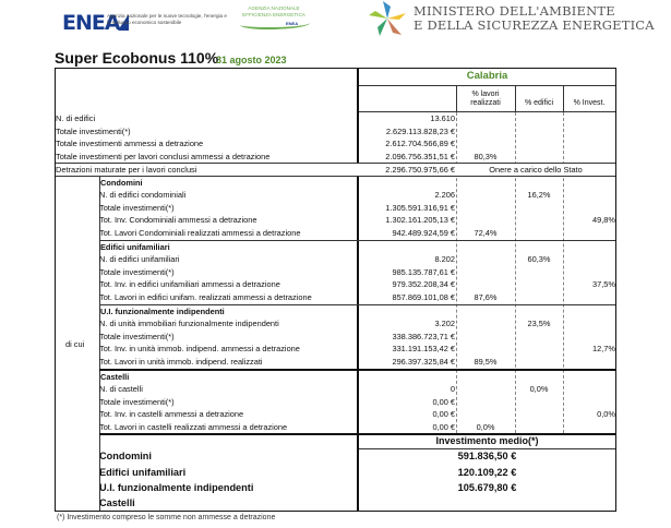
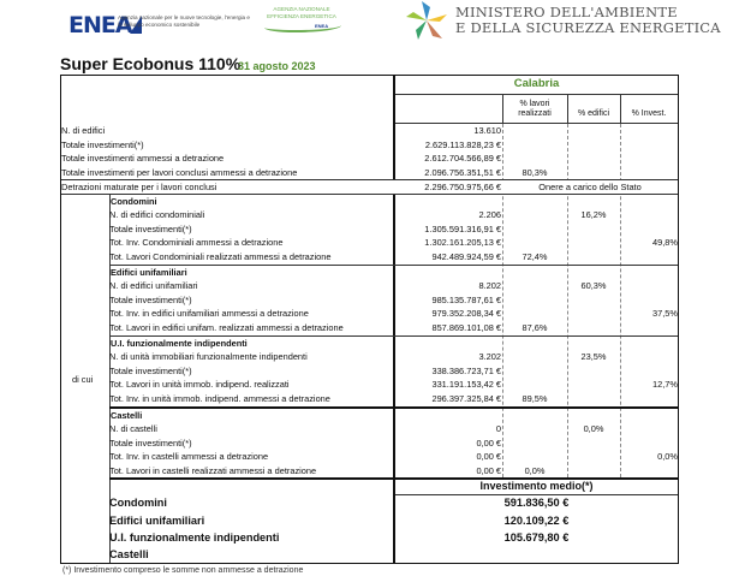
  ENEA
  MINISTERO DELL'AMBIENTE
  E DELLA SICUREZZA ENERGETICA
  Super Ecobonus 110%
  31 agosto 2023
  Calabria
  N. di edifici
  13.610
  Totale investimenti(*)
  2.629.113.828,23 €
  Totale investimenti ammessi a detrazione
  2.612.704.566,89 €
  Totale investimenti per lavori conclusi ammessi a detrazione
  2.096.756.351,51 €
  80,3%
  Detrazioni maturate per i lavori conclusi
  2.296.750.975,66 €
  Onere a carico dello Stato
  di cui
  Condomini
  N. di edifici condominiali
  2.206
  16,2%
  Totale investimenti(*)
  1.305.591.316,91 €
  Tot. Inv. Condominiali ammessi a detrazione
  1.302.161.205,13 €
  49,8%
  Tot. Lavori Condominiali realizzati ammessi a detrazione
  942.489.924,59 €
  72,4%
  Edifici unifamiliari
  N. di edifici unifamiliari
  8.202
  60,3%
  Totale investimenti(*)
  985.135.787,61 €
  Tot. Inv. in edifici unifamiliari ammessi a detrazione
  979.352.208,34 €
  37,5%
  Tot. Lavori in edifici unifam. realizzati ammessi a detrazione
  857.869.101,08 €
  87,6%
  U.I. funzionalmente indipendenti
  N. di unità immobiliari funzionalmente indipendenti
  3.202
  23,5%
  Totale investimenti(*)
  338.386.723,71 €
- Tot. Inv. in unità immob. indipend. ammessi a detrazione
+ Tot. Lavori in unità immob. indipend. realizzati
  331.191.153,42 €
  12,7%
- Tot. Lavori in unità immob. indipend. realizzati
+ Tot. Inv. in unità immob. indipend. ammessi a detrazione
  296.397.325,84 €
  89,5%
  Castelli
  N. di castelli
  0
  0,0%
  Totale investimenti(*)
  0,00 €
  Tot. Inv. in castelli ammessi a detrazione
  0,00 €
  0,0%
  Tot. Lavori in castelli realizzati ammessi a detrazione
  0,00 €
  0,0%
  Investimento medio(*)
  Condomini
  591.836,50 €
  Edifici unifamiliari
  120.109,22 €
  U.I. funzionalmente indipendenti
  105.679,80 €
  Castelli
